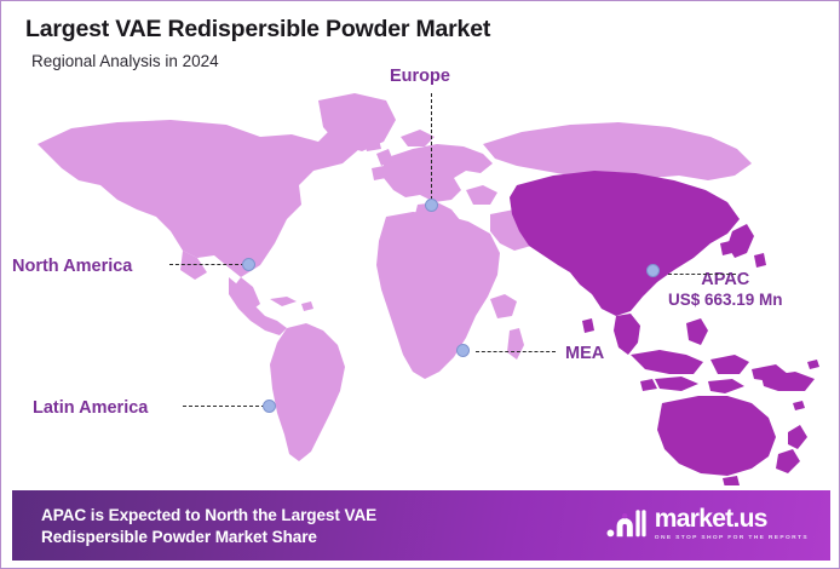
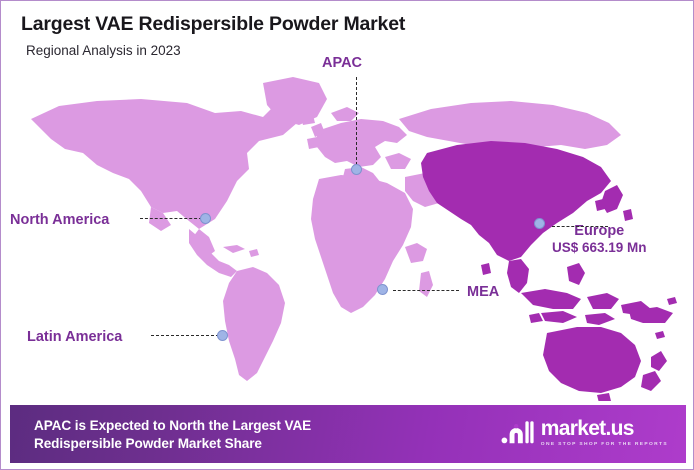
  Largest VAE Redispersible Powder Market
- Regional Analysis in 2024
+ Regional Analysis in 2023
- Europe
+ APAC
  North America
  Latin America
  MEA
- APAC
+ Europe
  US$ 663.19 Mn
  APAC is Expected to North the Largest VAE
  Redispersible Powder Market Share
  market.us
